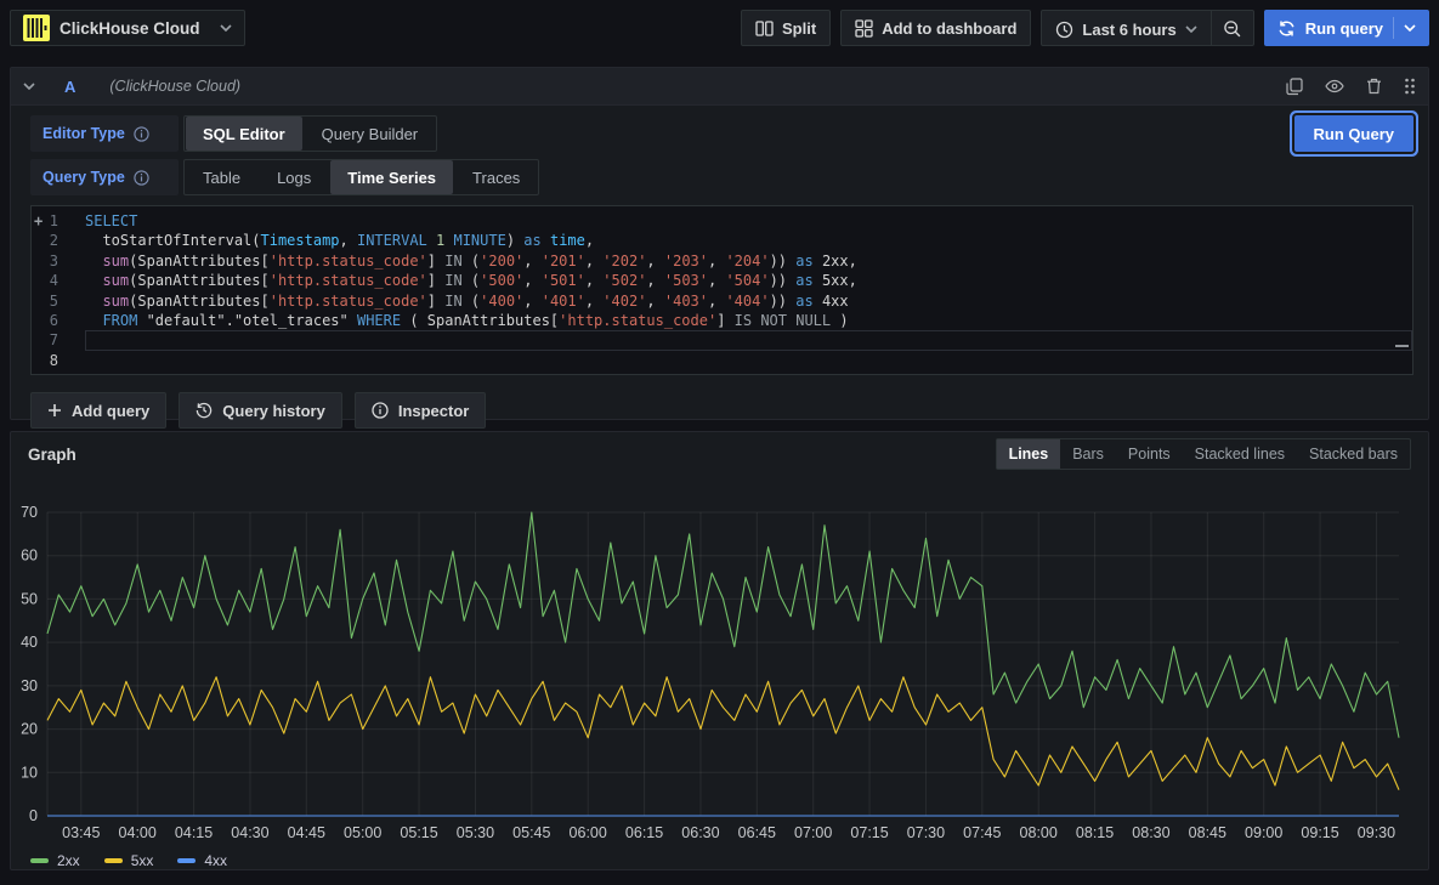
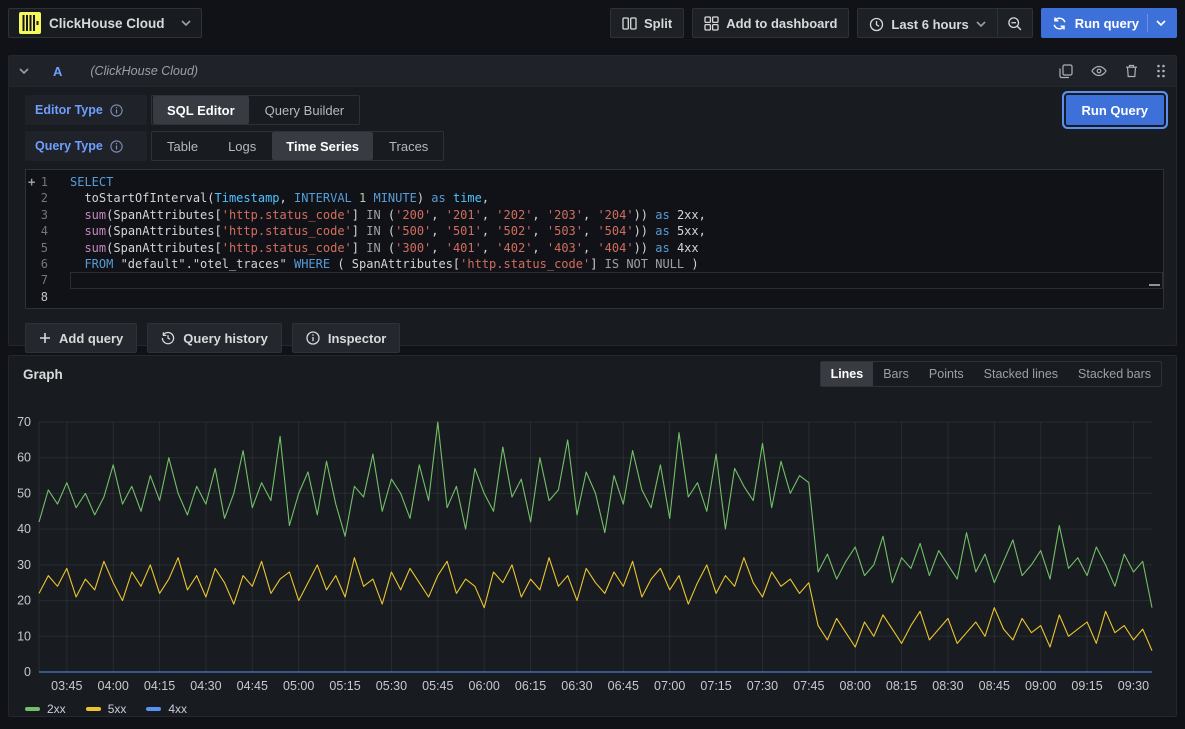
  ClickHouse Cloud
  Split
  Add to dashboard
  Last 6 hours
  Run query
  A
  (ClickHouse Cloud)
  Editor Type
  SQL Editor
  Query Builder
  Run Query
  Query Type
  Table
  Logs
  Time Series
  Traces
  1
  +
  2
  3
  4
  5
  6
  7
  8
  SELECT
  toStartOfInterval(Timestamp, INTERVAL 1 MINUTE) as time,
  sum(SpanAttributes['http.status_code'] IN ('200', '201', '202', '203', '204')) as 2xx,
  sum(SpanAttributes['http.status_code'] IN ('500', '501', '502', '503', '504')) as 5xx,
- sum(SpanAttributes['http.status_code'] IN ('400', '401', '402', '403', '404')) as 4xx
+ sum(SpanAttributes['http.status_code'] IN ('300', '401', '402', '403', '404')) as 4xx
  FROM "default"."otel_traces" WHERE ( SpanAttributes['http.status_code'] IS NOT NULL )
  Add query
  Query history
  Inspector
  Graph
  Lines
  Bars
  Points
  Stacked lines
  Stacked bars
  0
  10
  20
  30
  40
  50
  60
  70
  03:45
  04:00
  04:15
  04:30
  04:45
  05:00
  05:15
  05:30
  05:45
  06:00
  06:15
  06:30
  06:45
  07:00
  07:15
  07:30
  07:45
  08:00
  08:15
  08:30
  08:45
  09:00
  09:15
  09:30
  2xx
  5xx
  4xx
